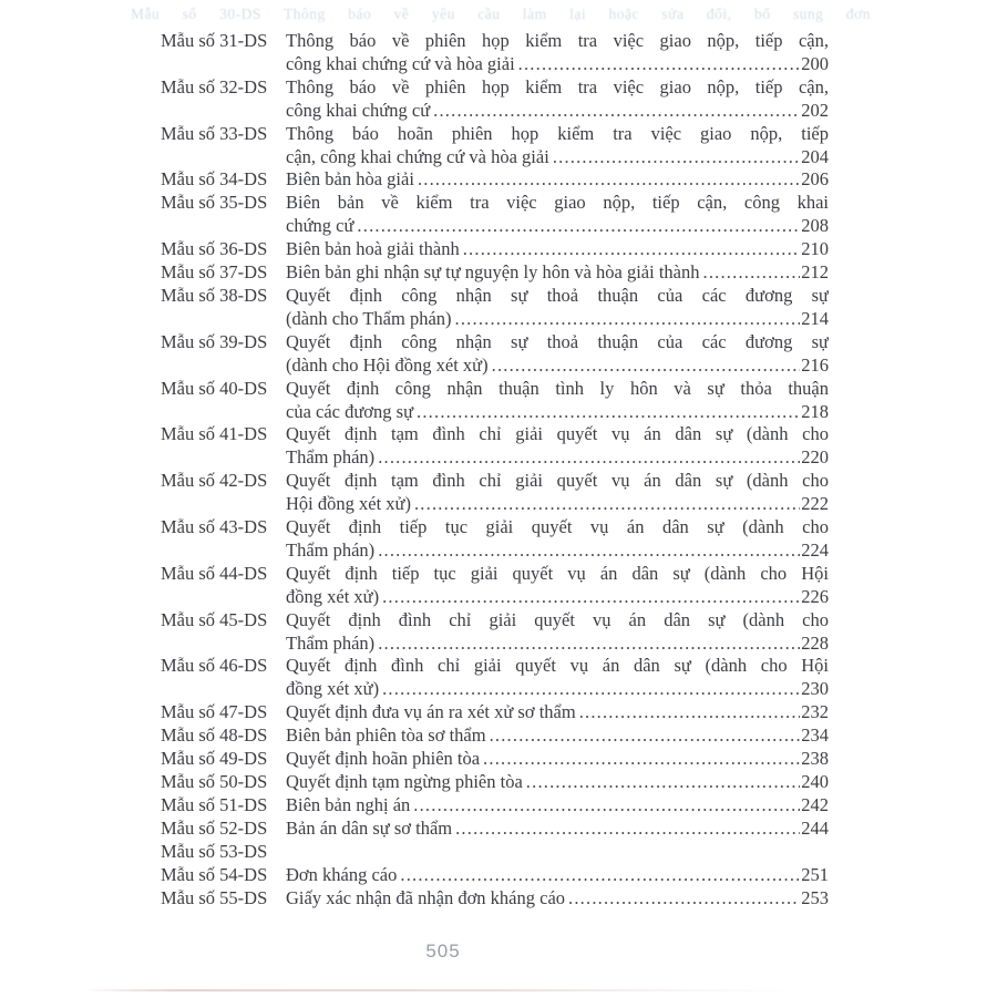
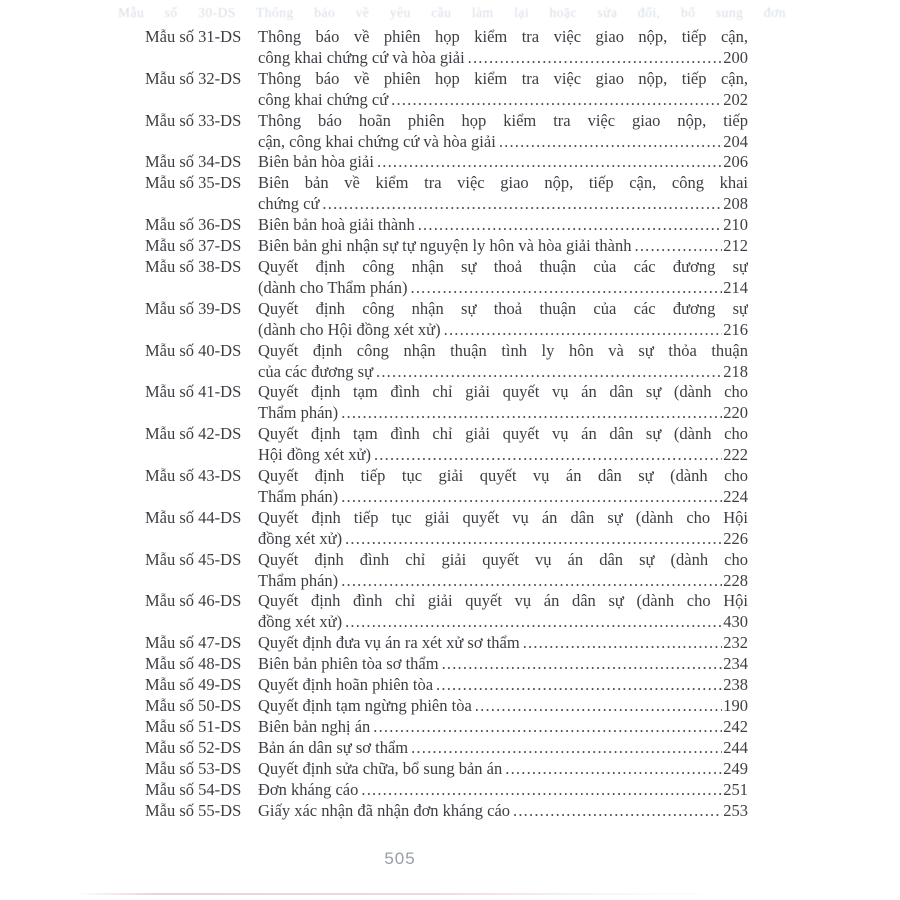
  Mẫu số 30-DS Thông báo về yêu cầu làm lại hoặc sửa đổi, bổ sung đơn
  Mẫu số 31-DS
  Thông báo về phiên họp kiểm tra việc giao nộp, tiếp cận,
  công khai chứng cứ và hòa giải
  200
  Mẫu số 32-DS
  Thông báo về phiên họp kiểm tra việc giao nộp, tiếp cận,
  công khai chứng cứ
  202
  Mẫu số 33-DS
  Thông báo hoãn phiên họp kiểm tra việc giao nộp, tiếp
  cận, công khai chứng cứ và hòa giải
  204
  Mẫu số 34-DS
  Biên bản hòa giải
  206
  Mẫu số 35-DS
  Biên bản về kiểm tra việc giao nộp, tiếp cận, công khai
  chứng cứ
  208
  Mẫu số 36-DS
  Biên bản hoà giải thành
  210
  Mẫu số 37-DS
  Biên bản ghi nhận sự tự nguyện ly hôn và hòa giải thành
  212
  Mẫu số 38-DS
  Quyết định công nhận sự thoả thuận của các đương sự
  (dành cho Thẩm phán)
  214
  Mẫu số 39-DS
  Quyết định công nhận sự thoả thuận của các đương sự
  (dành cho Hội đồng xét xử)
  216
  Mẫu số 40-DS
  Quyết định công nhận thuận tình ly hôn và sự thỏa thuận
  của các đương sự
  218
  Mẫu số 41-DS
  Quyết định tạm đình chỉ giải quyết vụ án dân sự (dành cho
  Thẩm phán)
  220
  Mẫu số 42-DS
  Quyết định tạm đình chỉ giải quyết vụ án dân sự (dành cho
  Hội đồng xét xử)
  222
  Mẫu số 43-DS
  Quyết định tiếp tục giải quyết vụ án dân sự (dành cho
  Thẩm phán)
  224
  Mẫu số 44-DS
  Quyết định tiếp tục giải quyết vụ án dân sự (dành cho Hội
  đồng xét xử)
  226
  Mẫu số 45-DS
  Quyết định đình chỉ giải quyết vụ án dân sự (dành cho
  Thẩm phán)
  228
  Mẫu số 46-DS
  Quyết định đình chỉ giải quyết vụ án dân sự (dành cho Hội
  đồng xét xử)
- 230
+ 430
  Mẫu số 47-DS
  Quyết định đưa vụ án ra xét xử sơ thẩm
  232
  Mẫu số 48-DS
  Biên bản phiên tòa sơ thẩm
  234
  Mẫu số 49-DS
  Quyết định hoãn phiên tòa
  238
  Mẫu số 50-DS
  Quyết định tạm ngừng phiên tòa
- 240
+ 190
  Mẫu số 51-DS
  Biên bản nghị án
  242
  Mẫu số 52-DS
  Bản án dân sự sơ thẩm
  244
  Mẫu số 53-DS
+ Quyết định sửa chữa, bổ sung bản án
+ 249
  Mẫu số 54-DS
  Đơn kháng cáo
  251
  Mẫu số 55-DS
  Giấy xác nhận đã nhận đơn kháng cáo
  253
  505
